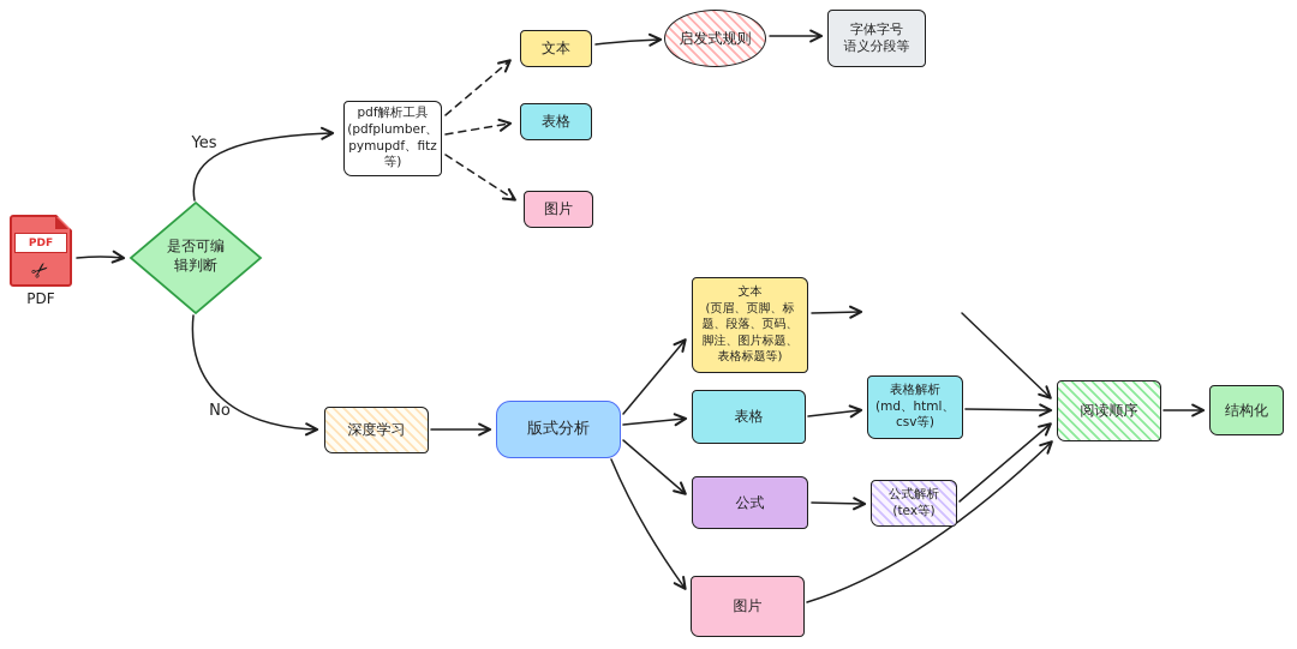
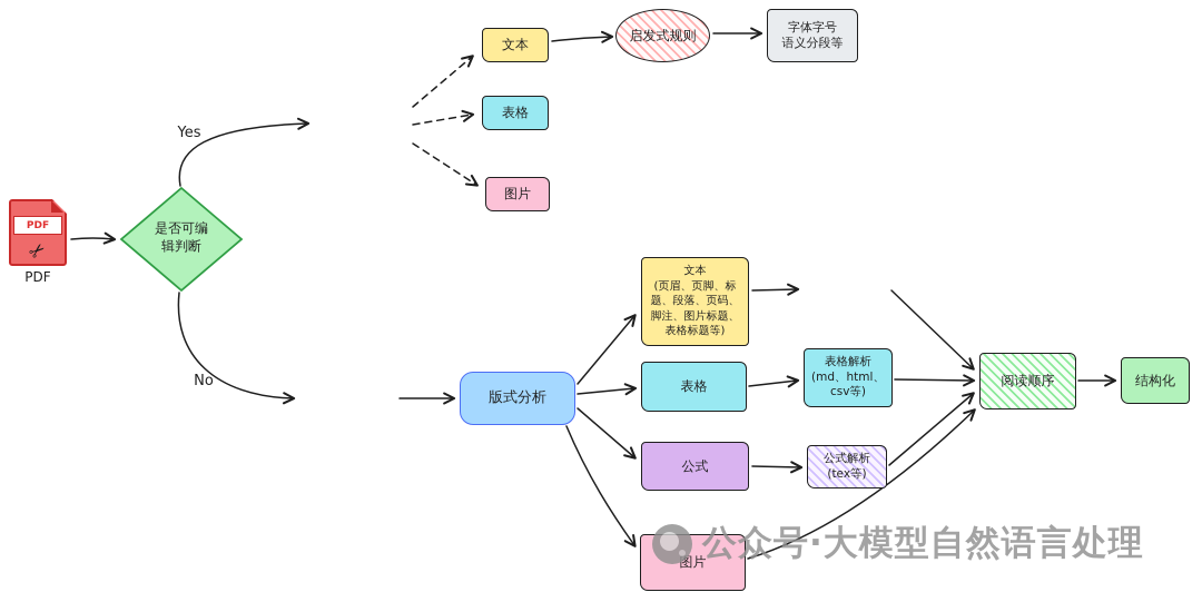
  PDF
  PDF
  是否可编
  辑判断
  Yes
  No
- pdf解析工具
- (pdfplumber、
- pymupdf、fitz
- 等)
  文本
  表格
  图片
  启发式规则
  字体字号
  语义分段等
- 深度学习
  版式分析
  文本
  (页眉、页脚、标
  题、段落、页码、
  脚注、图片标题、
  表格标题等)
  表格
  表格解析
  (md、html、
  csv等)
  公式
  公式解析
  (tex等)
  图片
  阅读顺序
  结构化
+ 公众号·大模型自然语言处理
